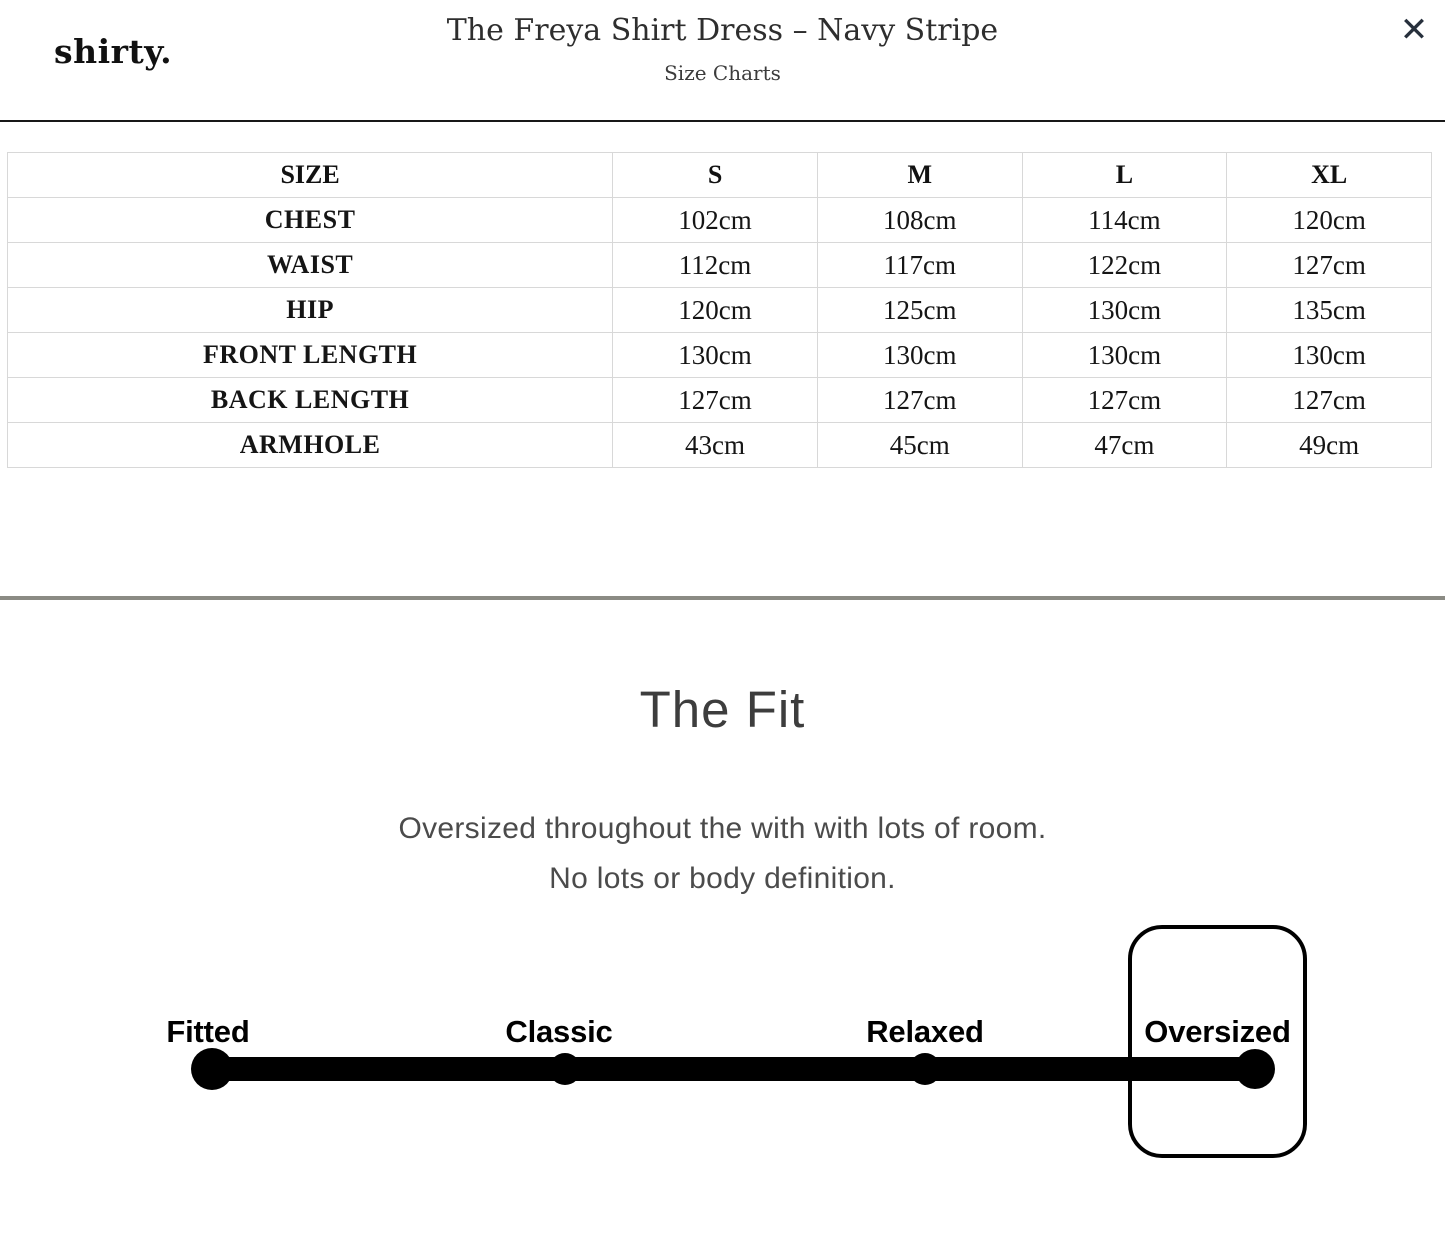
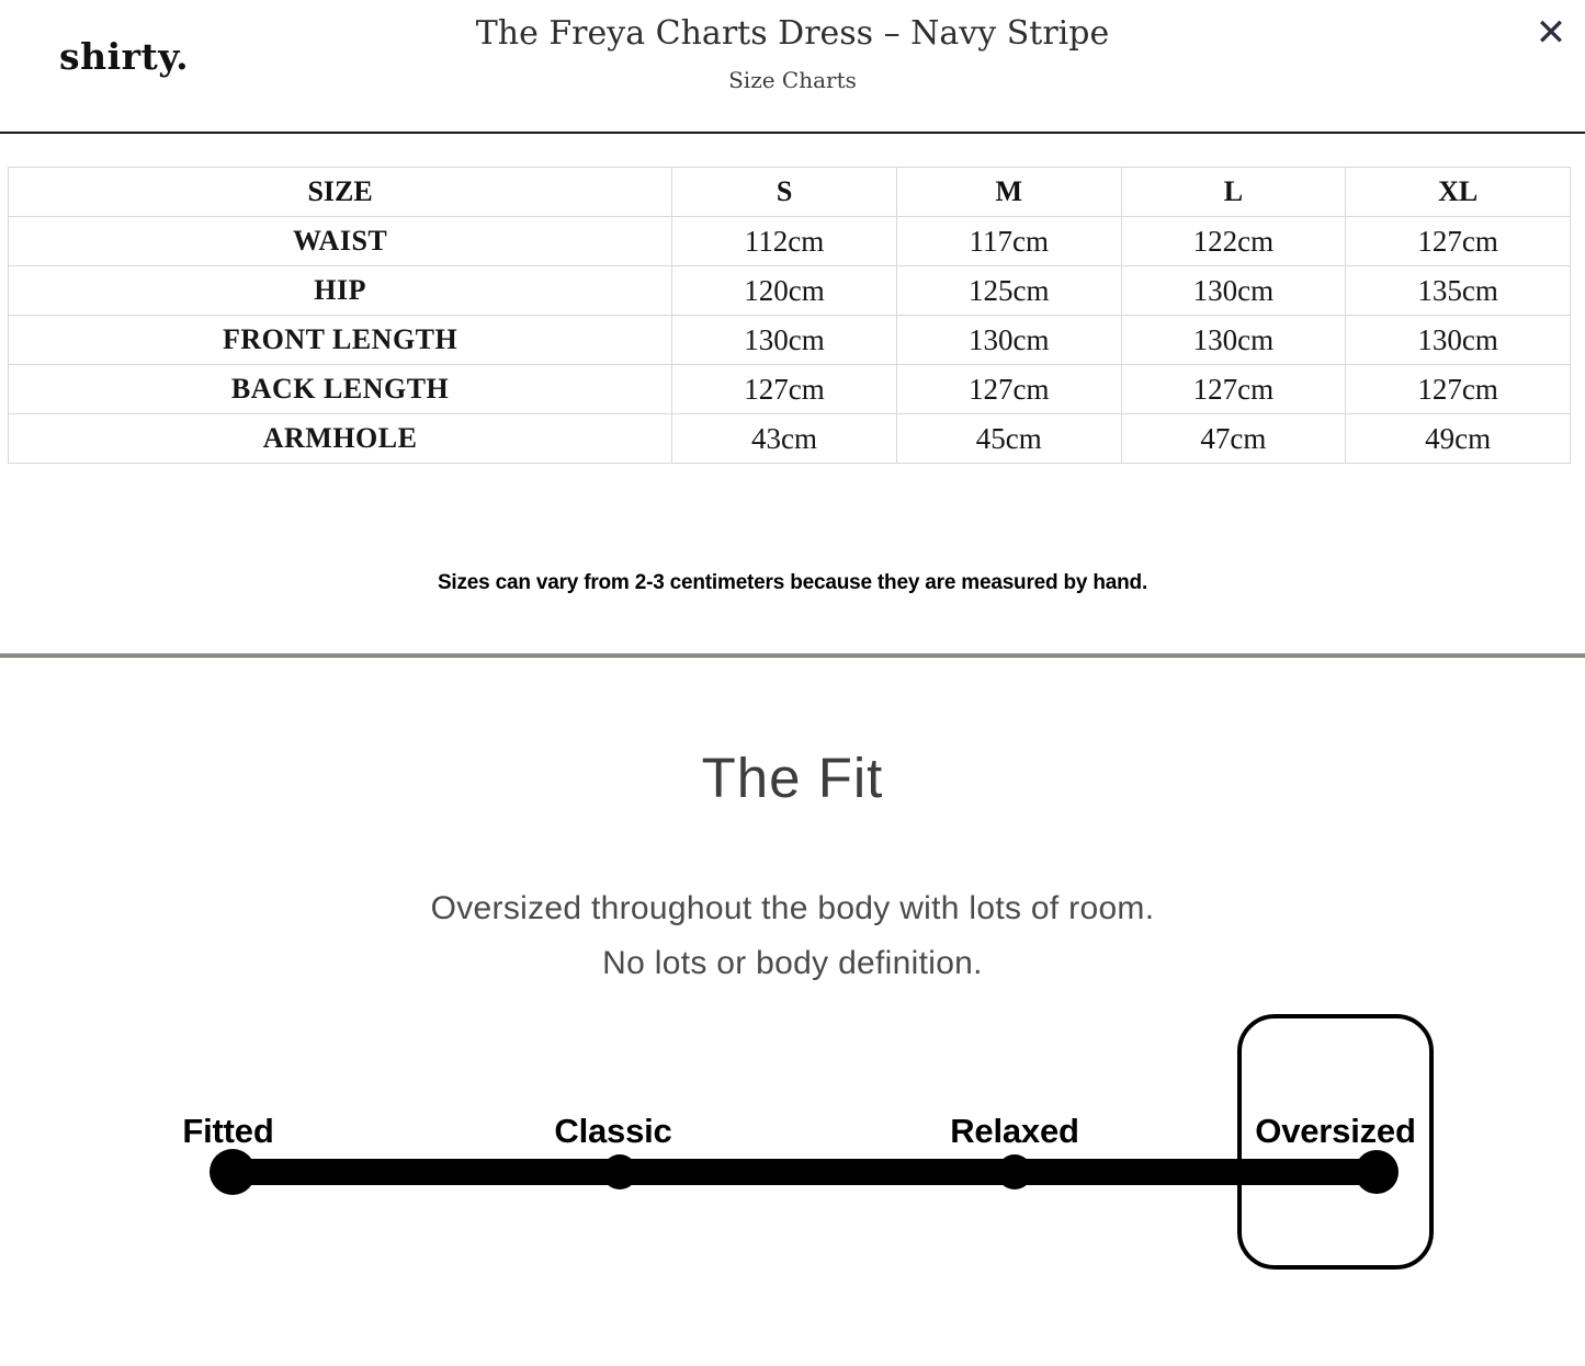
  shirty.
- The Freya Shirt Dress – Navy Stripe
+ The Freya Charts Dress – Navy Stripe
  Size Charts
  ✕
  SIZE	S	M	L	XL
- CHEST	102cm	108cm	114cm	120cm
  WAIST	112cm	117cm	122cm	127cm
  HIP	120cm	125cm	130cm	135cm
  FRONT LENGTH	130cm	130cm	130cm	130cm
  BACK LENGTH	127cm	127cm	127cm	127cm
  ARMHOLE	43cm	45cm	47cm	49cm
+ Sizes can vary from 2-3 centimeters because they are measured by hand.
  The Fit
- Oversized throughout the with with lots of room.
+ Oversized throughout the body with lots of room.
  No lots or body definition.
  Fitted
  Classic
  Relaxed
  Oversized
